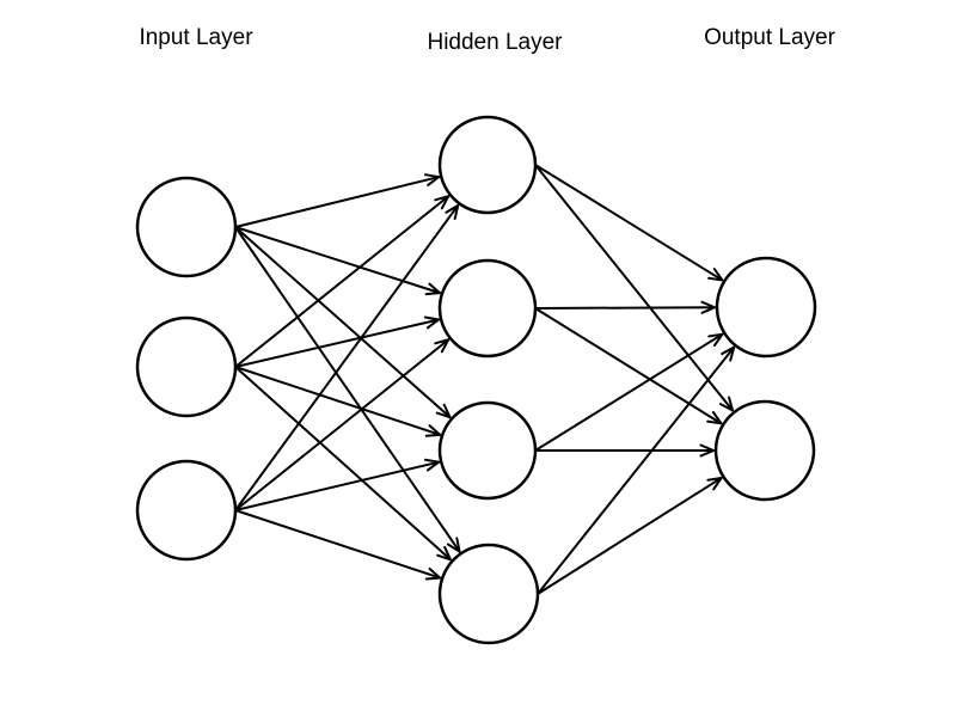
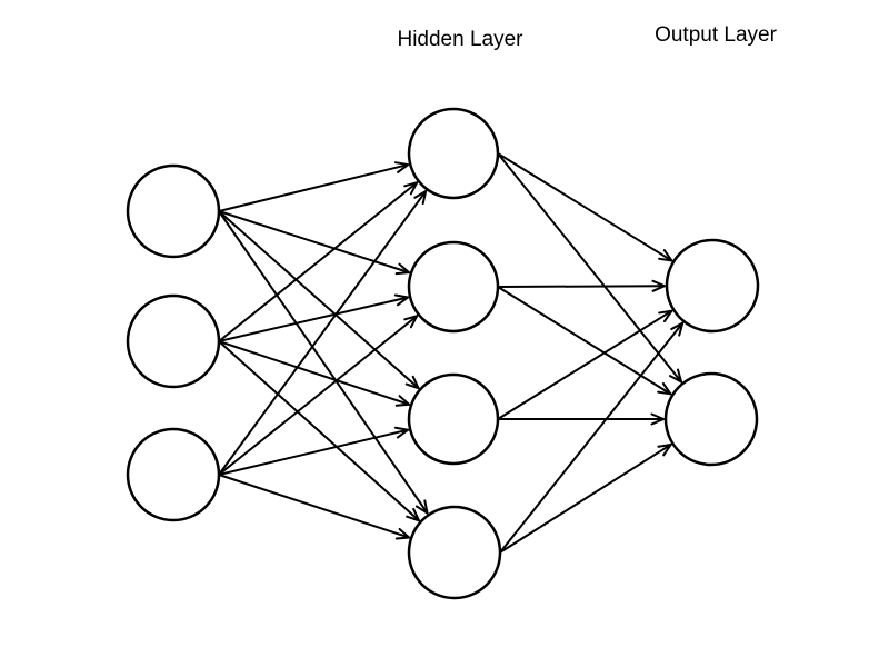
- Input Layer
  Hidden Layer
  Output Layer
